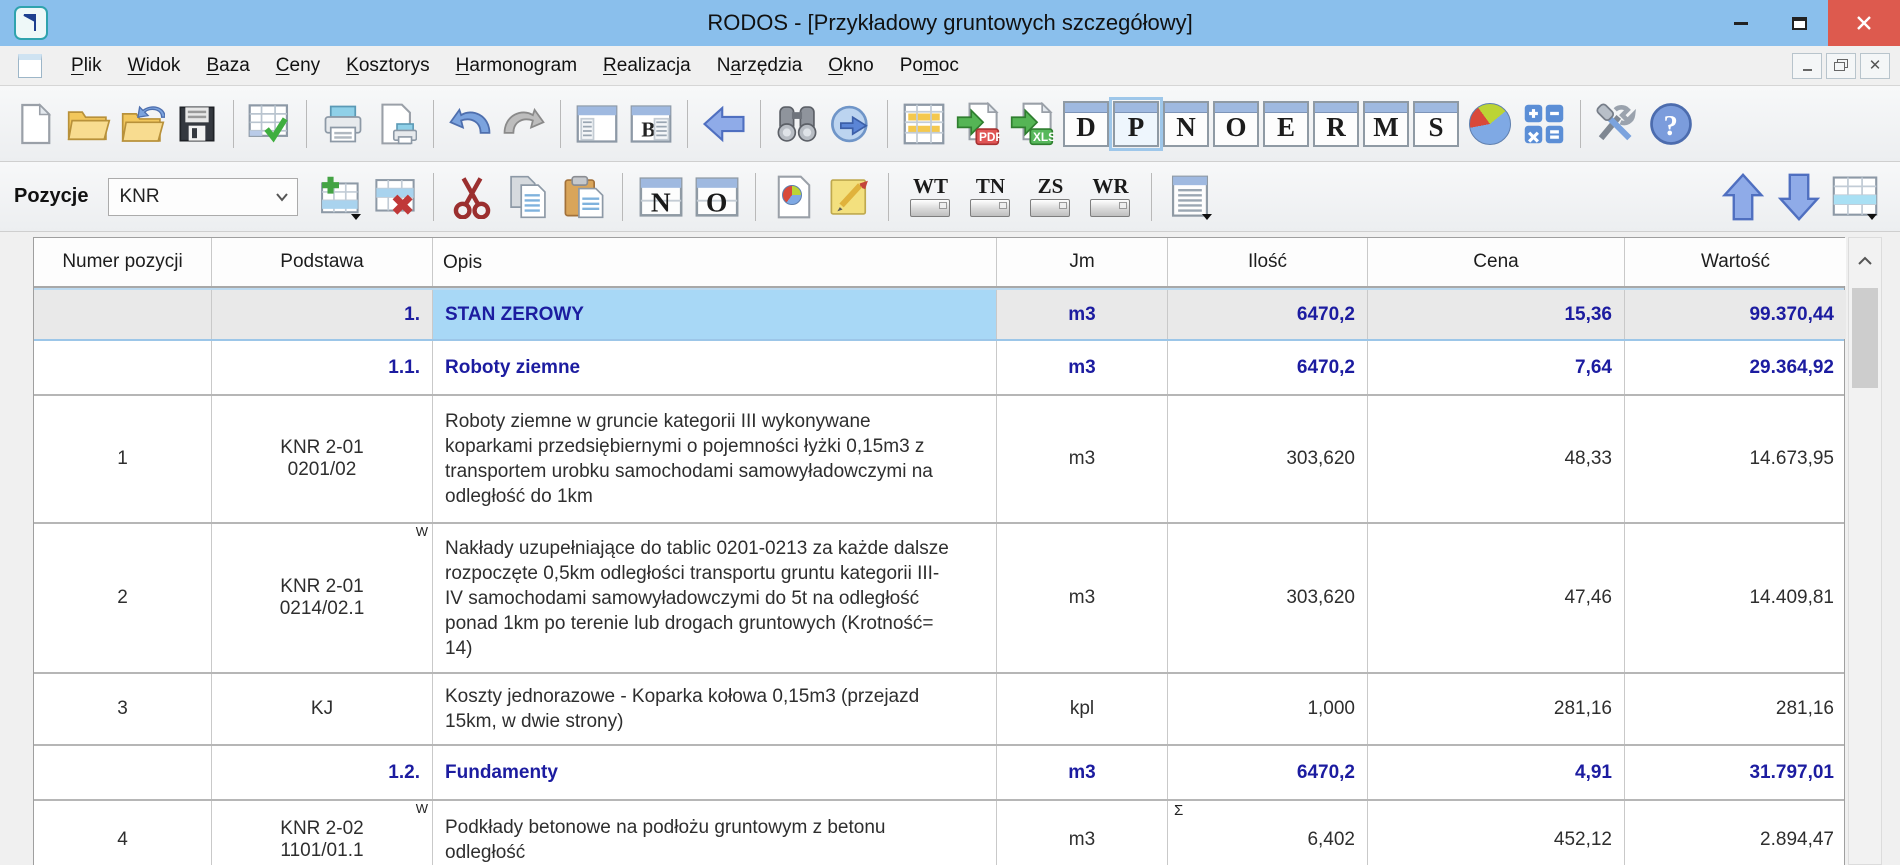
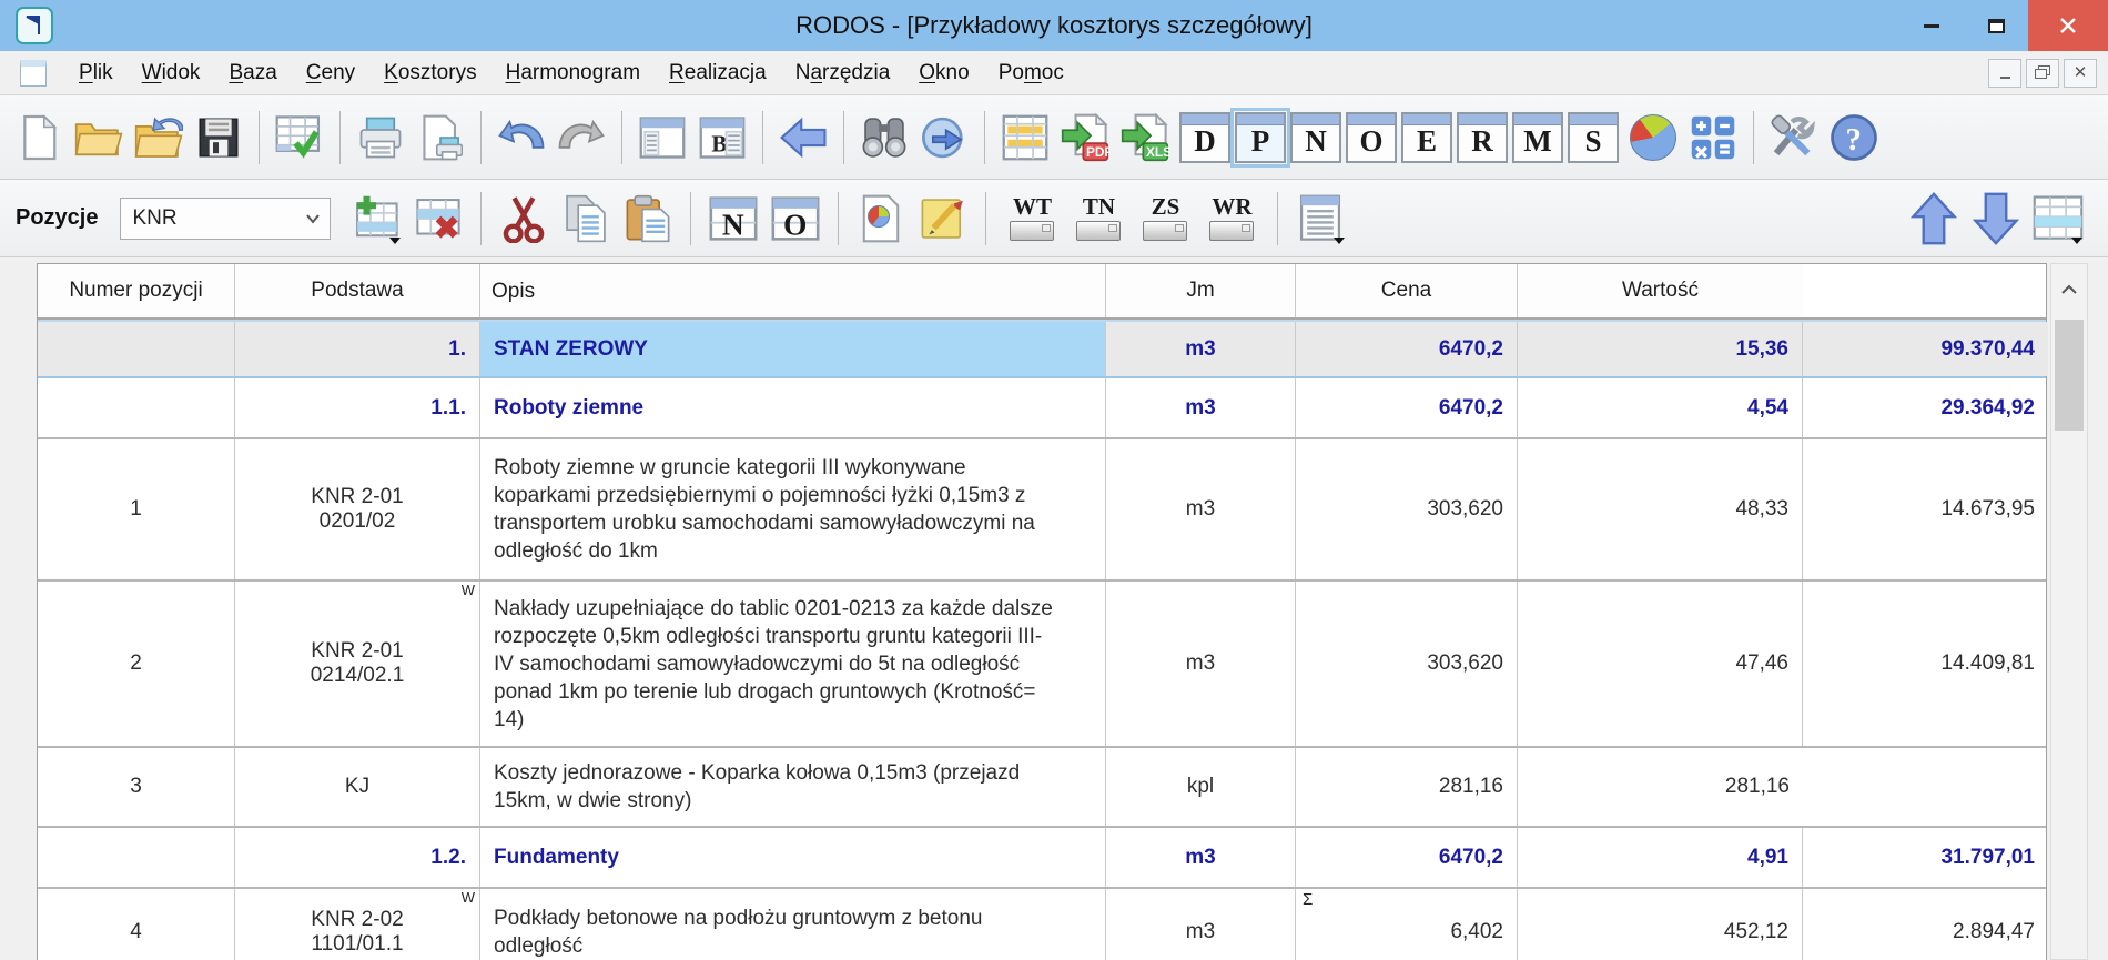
- RODOS - [Przykładowy gruntowych szczegółowy]
+ RODOS - [Przykładowy kosztorys szczegółowy]
  Plik
  Widok
  Baza
  Ceny
  Kosztorys
  Harmonogram
  Realizacja
  Narzędzia
  Okno
  Pomoc
  ✕
  B
  PDF
  XLS
  D
  P
  N
  O
  E
  R
  M
  S
  ?
  Pozycje
  KNR
  N
  O
  WT
  TN
  ZS
  WR
  Numer pozycji
  Podstawa
  Opis
  Jm
- Ilość
  Cena
  Wartość
  1.
  STAN ZEROWY
  m3
  6470,2
  15,36
  99.370,44
  1.1.
  Roboty ziemne
  m3
  6470,2
- 7,64
+ 4,54
  29.364,92
  1
  KNR 2-01
  0201/02
  Roboty ziemne w gruncie kategorii III wykonywane koparkami przedsiębiernymi o pojemności łyżki 0,15m3 z transportem urobku samochodami samowyładowczymi na odległość do 1km
  m3
  303,620
  48,33
  14.673,95
  2
  KNR 2-01
  0214/02.1
  W
  Nakłady uzupełniające do tablic 0201-0213 za każde dalsze rozpoczęte 0,5km odległości transportu gruntu kategorii III-IV samochodami samowyładowczymi do 5t na odległość ponad 1km po terenie lub drogach gruntowych (Krotność= 14)
  m3
  303,620
  47,46
  14.409,81
  3
  KJ
  Koszty jednorazowe - Koparka kołowa 0,15m3 (przejazd 15km, w dwie strony)
  kpl
- 1,000
  281,16
  281,16
  1.2.
  Fundamenty
  m3
  6470,2
  4,91
  31.797,01
  4
  KNR 2-02
  1101/01.1
  W
  Podkłady betonowe na podłożu gruntowym z betonu odległość
  m3
  6,402
  Σ
  452,12
  2.894,47
